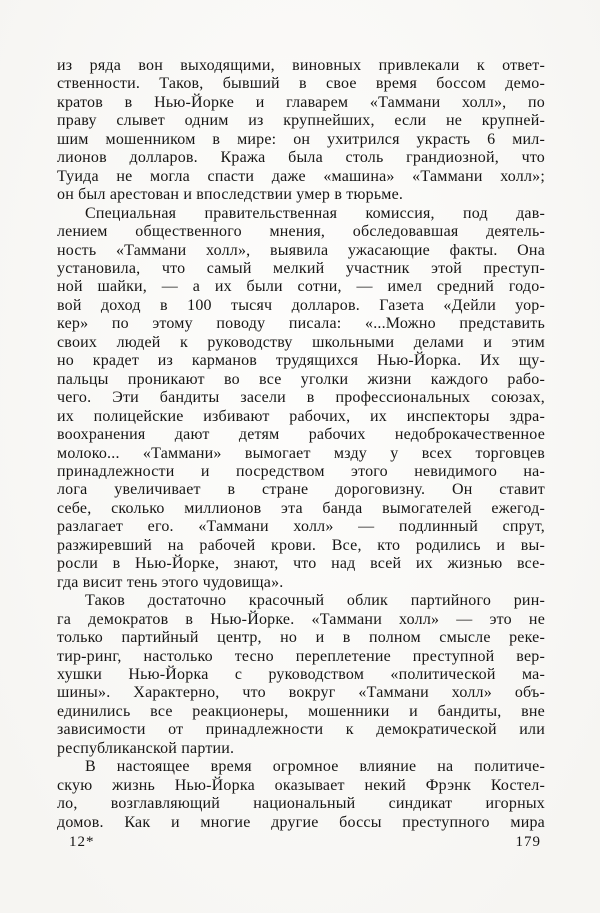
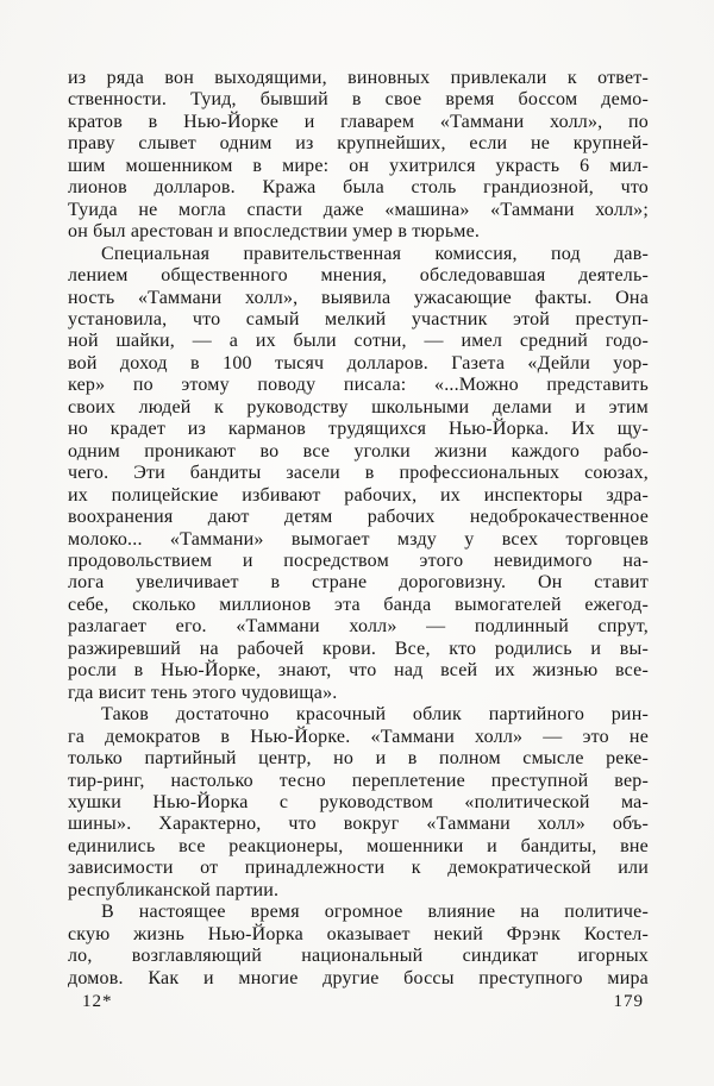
  из ряда вон выходящими, виновных привлекали к ответ-
- ственности. Таков, бывший в свое время боссом демо-
+ ственности. Туид, бывший в свое время боссом демо-
  кратов в Нью-Йорке и главарем «Таммани холл», по
  праву слывет одним из крупнейших, если не крупней-
  шим мошенником в мире: он ухитрился украсть 6 мил-
  лионов долларов. Кража была столь грандиозной, что
  Туида не могла спасти даже «машина» «Таммани холл»;
  он был арестован и впоследствии умер в тюрьме.
  Специальная правительственная комиссия, под дав-
  лением общественного мнения, обследовавшая деятель-
  ность «Таммани холл», выявила ужасающие факты. Она
  установила, что самый мелкий участник этой преступ-
  ной шайки, — а их были сотни, — имел средний годо-
  вой доход в 100 тысяч долларов. Газета «Дейли уор-
  кер» по этому поводу писала: «...Можно представить
  своих людей к руководству школьными делами и этим
  но крадет из карманов трудящихся Нью-Йорка. Их щу-
- пальцы проникают во все уголки жизни каждого рабо-
+ одним проникают во все уголки жизни каждого рабо-
  чего. Эти бандиты засели в профессиональных союзах,
  их полицейские избивают рабочих, их инспекторы здра-
  воохранения дают детям рабочих недоброкачественное
  молоко... «Таммани» вымогает мзду у всех торговцев
- принадлежности и посредством этого невидимого на-
+ продовольствием и посредством этого невидимого на-
  лога увеличивает в стране дороговизну. Он ставит
  себе, сколько миллионов эта банда вымогателей ежегод-
  разлагает его. «Таммани холл» — подлинный спрут,
  разжиревший на рабочей крови. Все, кто родились и вы-
  росли в Нью-Йорке, знают, что над всей их жизнью все-
  гда висит тень этого чудовища».
  Таков достаточно красочный облик партийного рин-
  га демократов в Нью-Йорке. «Таммани холл» — это не
  только партийный центр, но и в полном смысле реке-
  тир-ринг, настолько тесно переплетение преступной вер-
  хушки Нью-Йорка с руководством «политической ма-
  шины». Характерно, что вокруг «Таммани холл» объ-
  единились все реакционеры, мошенники и бандиты, вне
  зависимости от принадлежности к демократической или
  республиканской партии.
  В настоящее время огромное влияние на политиче-
  скую жизнь Нью-Йорка оказывает некий Фрэнк Костел-
  ло, возглавляющий национальный синдикат игорных
  домов. Как и многие другие боссы преступного мира
  12*
  179
